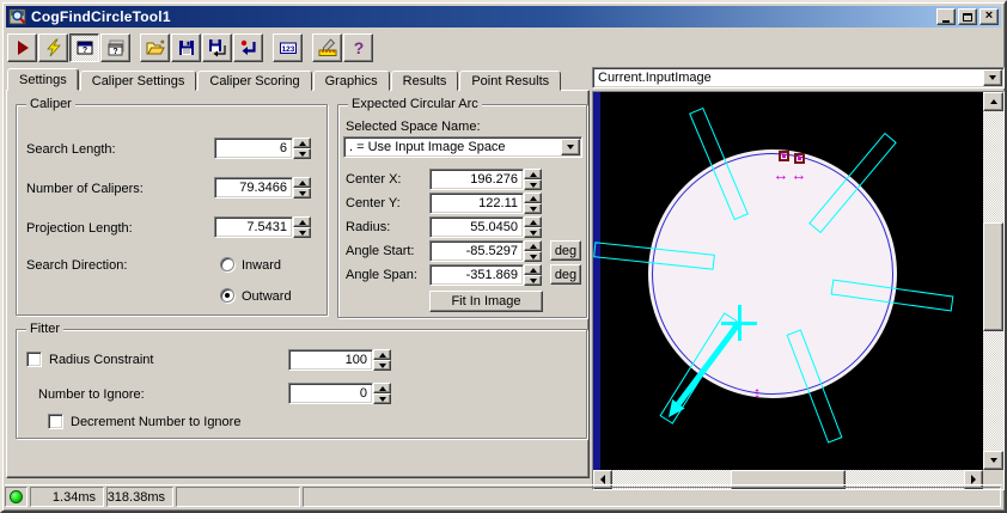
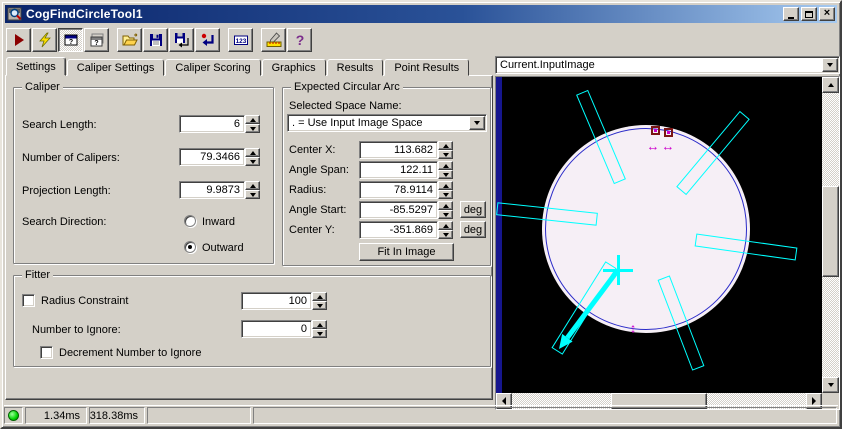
  CogFindCircleTool1
  ×
  ?
  Settings
  Caliper Settings
  Caliper Scoring
  Graphics
  Results
  Point Results
  Caliper
  Search Length:
  6
  Number of Calipers:
  79.3466
  Projection Length:
- 7.5431
+ 9.9873
  Search Direction:
  Inward
  Outward
  Expected Circular Arc
  Selected Space Name:
  . = Use Input Image Space
  Center X:
- 196.276
+ 113.682
- Center Y:
+ Angle Span:
  122.11
  Radius:
- 55.0450
+ 78.9114
  Angle Start:
  -85.5297
  deg
- Angle Span:
+ Center Y:
  -351.869
  deg
  Fit In Image
  Fitter
  Radius Constraint
  100
  Number to Ignore:
  0
  Decrement Number to Ignore
  Current.InputImage
  ↔
  ↔
  ↕
  1.34ms
  318.38ms
